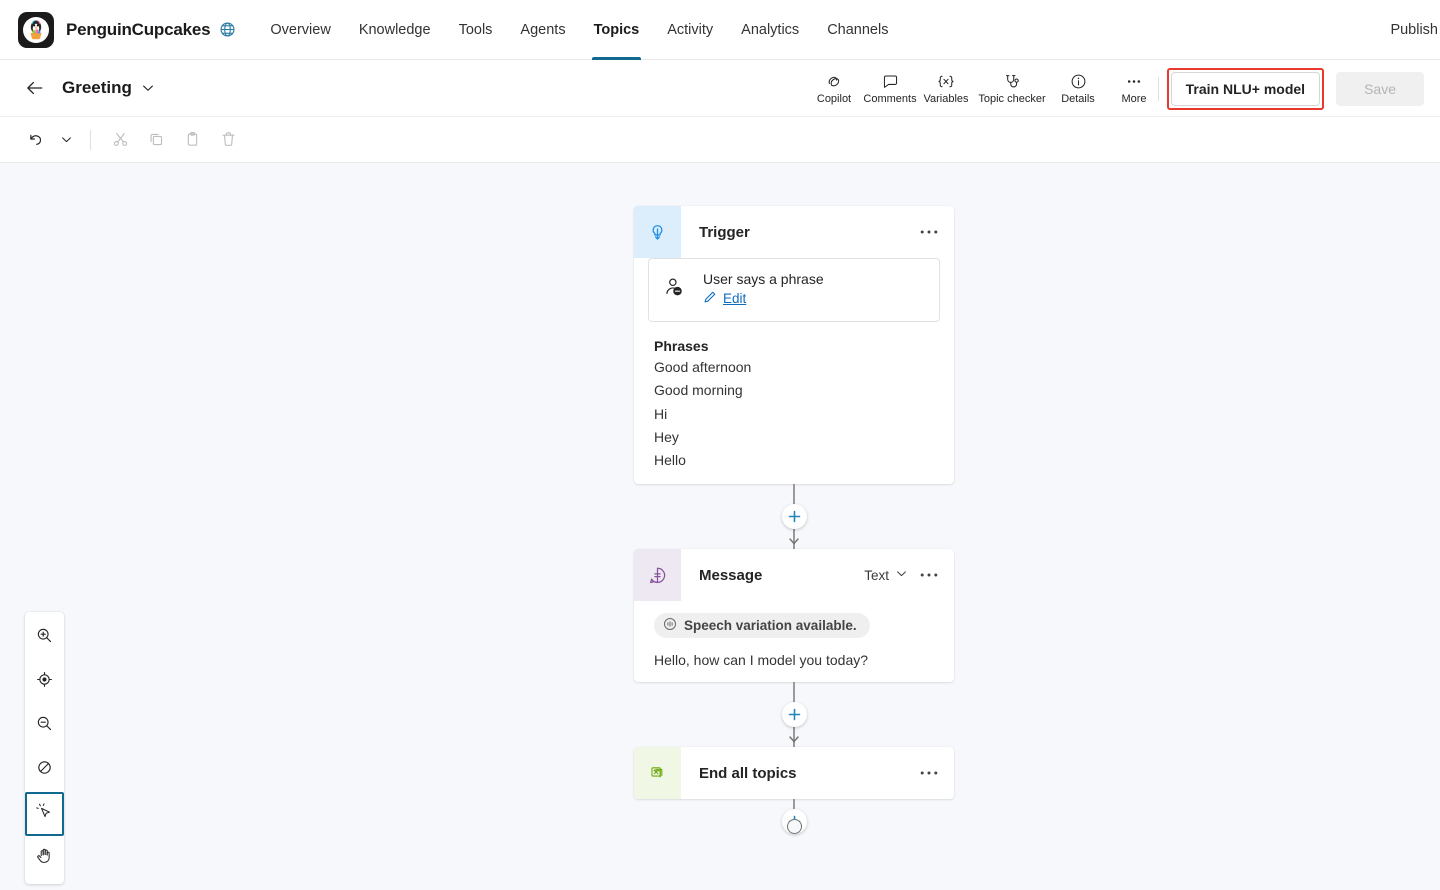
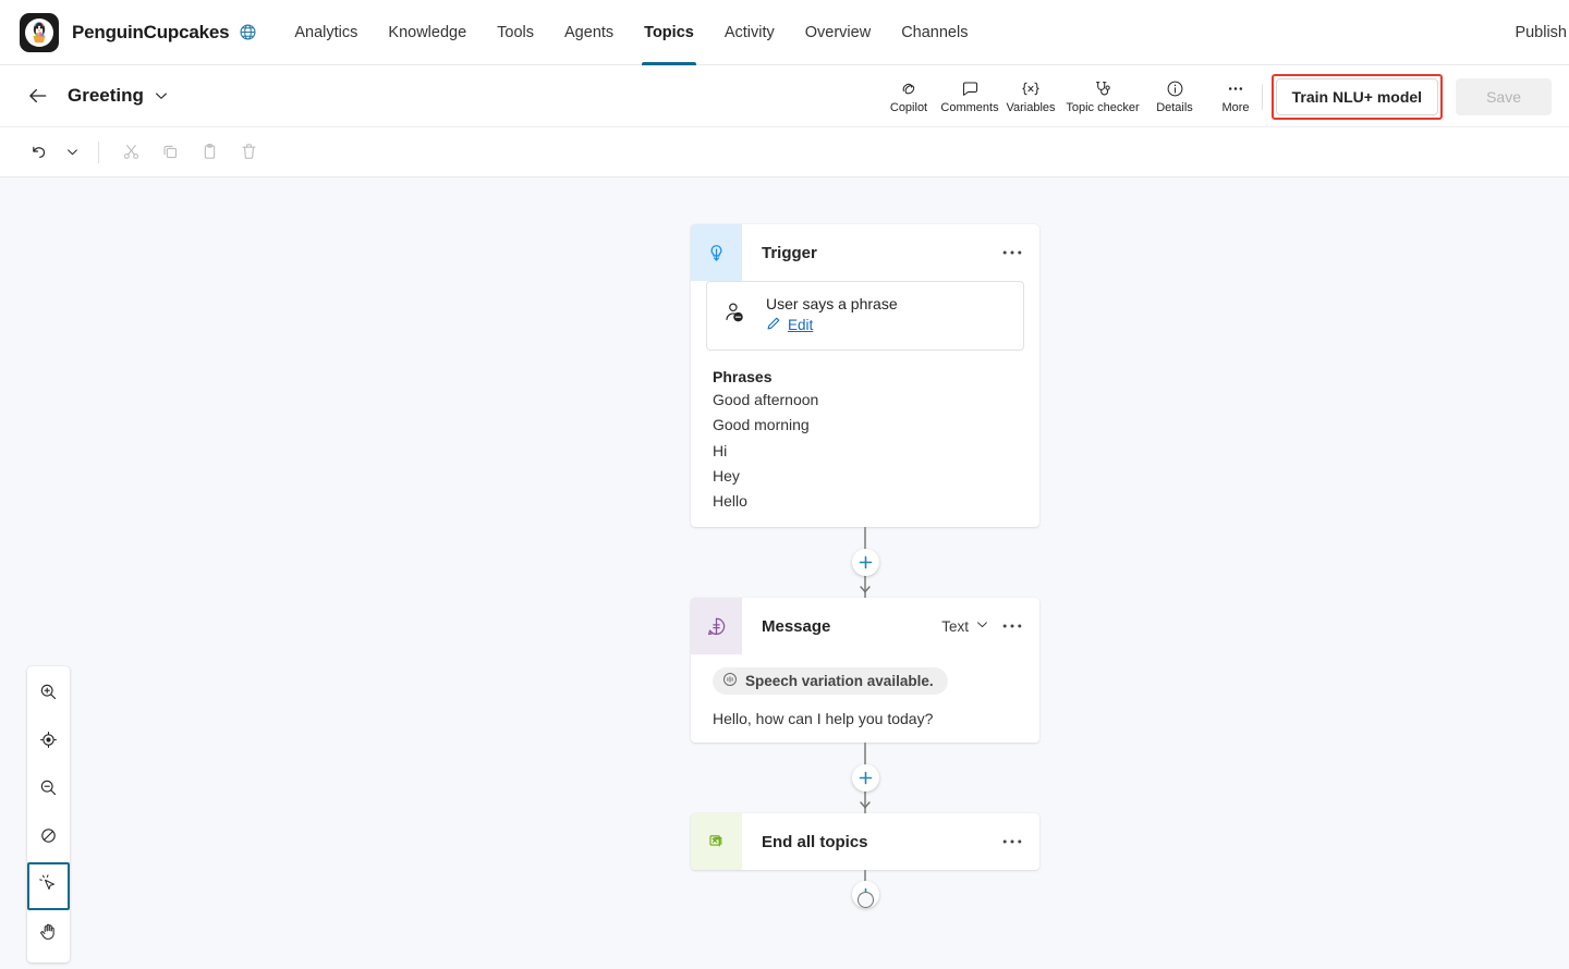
  PenguinCupcakes
- Overview
+ Analytics
  Knowledge
  Tools
  Agents
  Topics
  Activity
- Analytics
+ Overview
  Channels
  Publish
  Greeting
  Copilot
  Comments
  Variables
  Topic checker
  Details
  More
  Train NLU+ model
  Save
  Trigger
  User says a phrase
  Edit
  Phrases
  Good afternoon
  Good morning
  Hi
  Hey
  Hello
  Message
  Text
  Speech variation available.
- Hello, how can I model you today?
+ Hello, how can I help you today?
  End all topics
